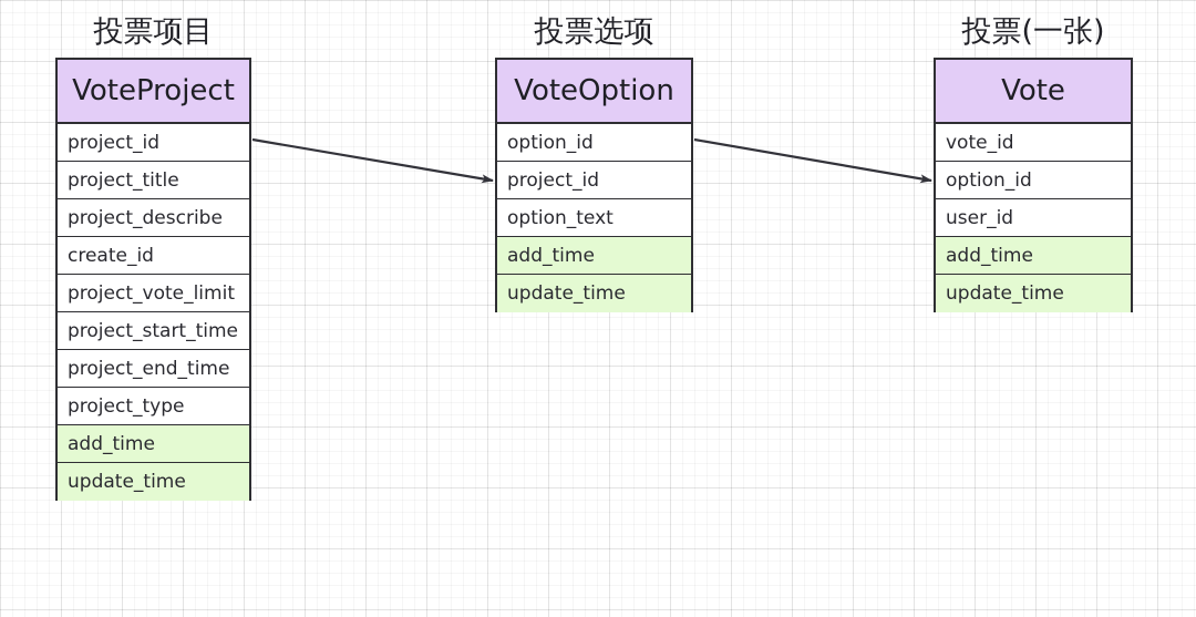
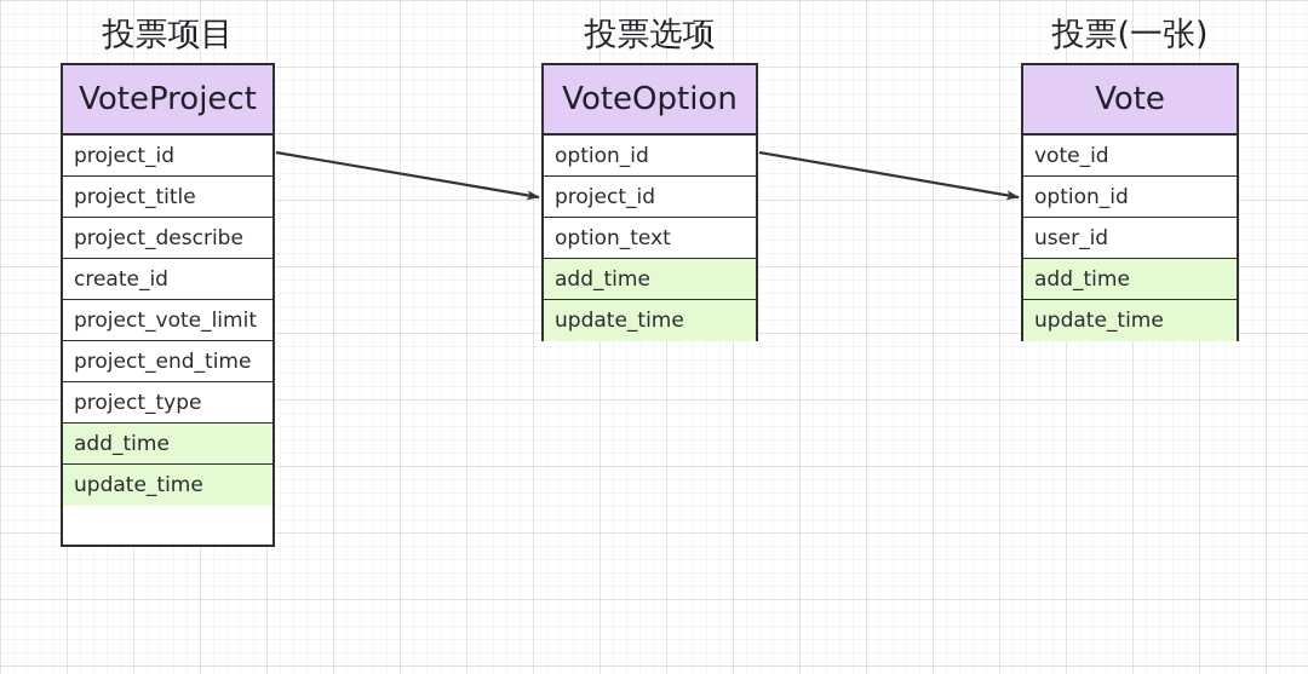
  投票项目
  VoteProject
  project_id
  project_title
  project_describe
  create_id
  project_vote_limit
- project_start_time
  project_end_time
  project_type
  add_time
  update_time
  投票选项
  VoteOption
  option_id
  project_id
  option_text
  add_time
  update_time
  投票(一张)
  Vote
  vote_id
  option_id
  user_id
  add_time
  update_time
